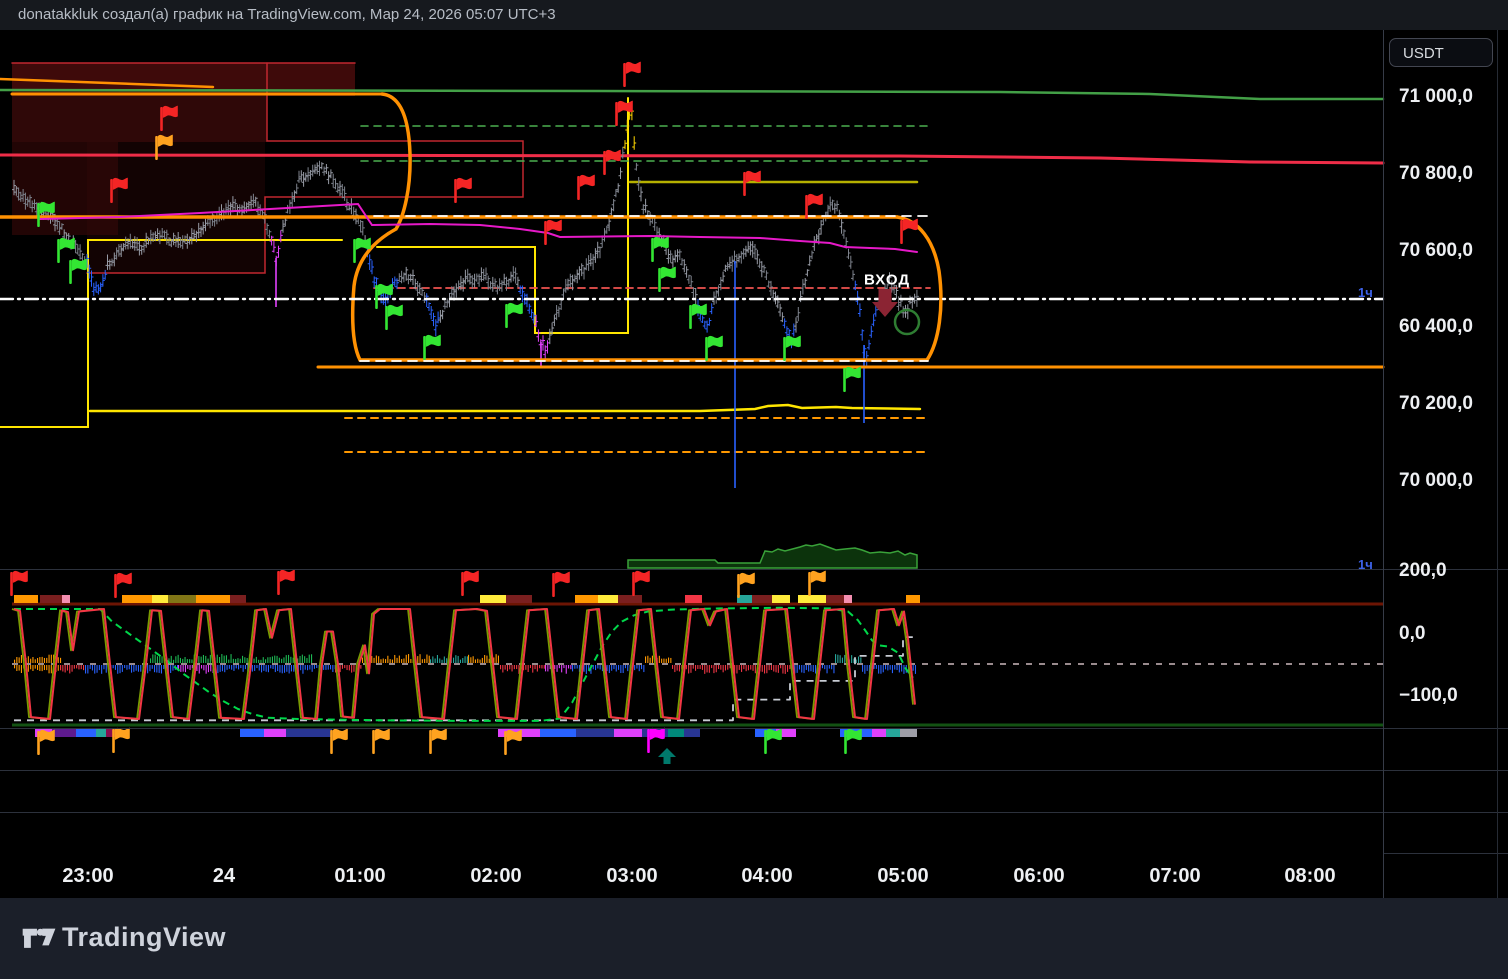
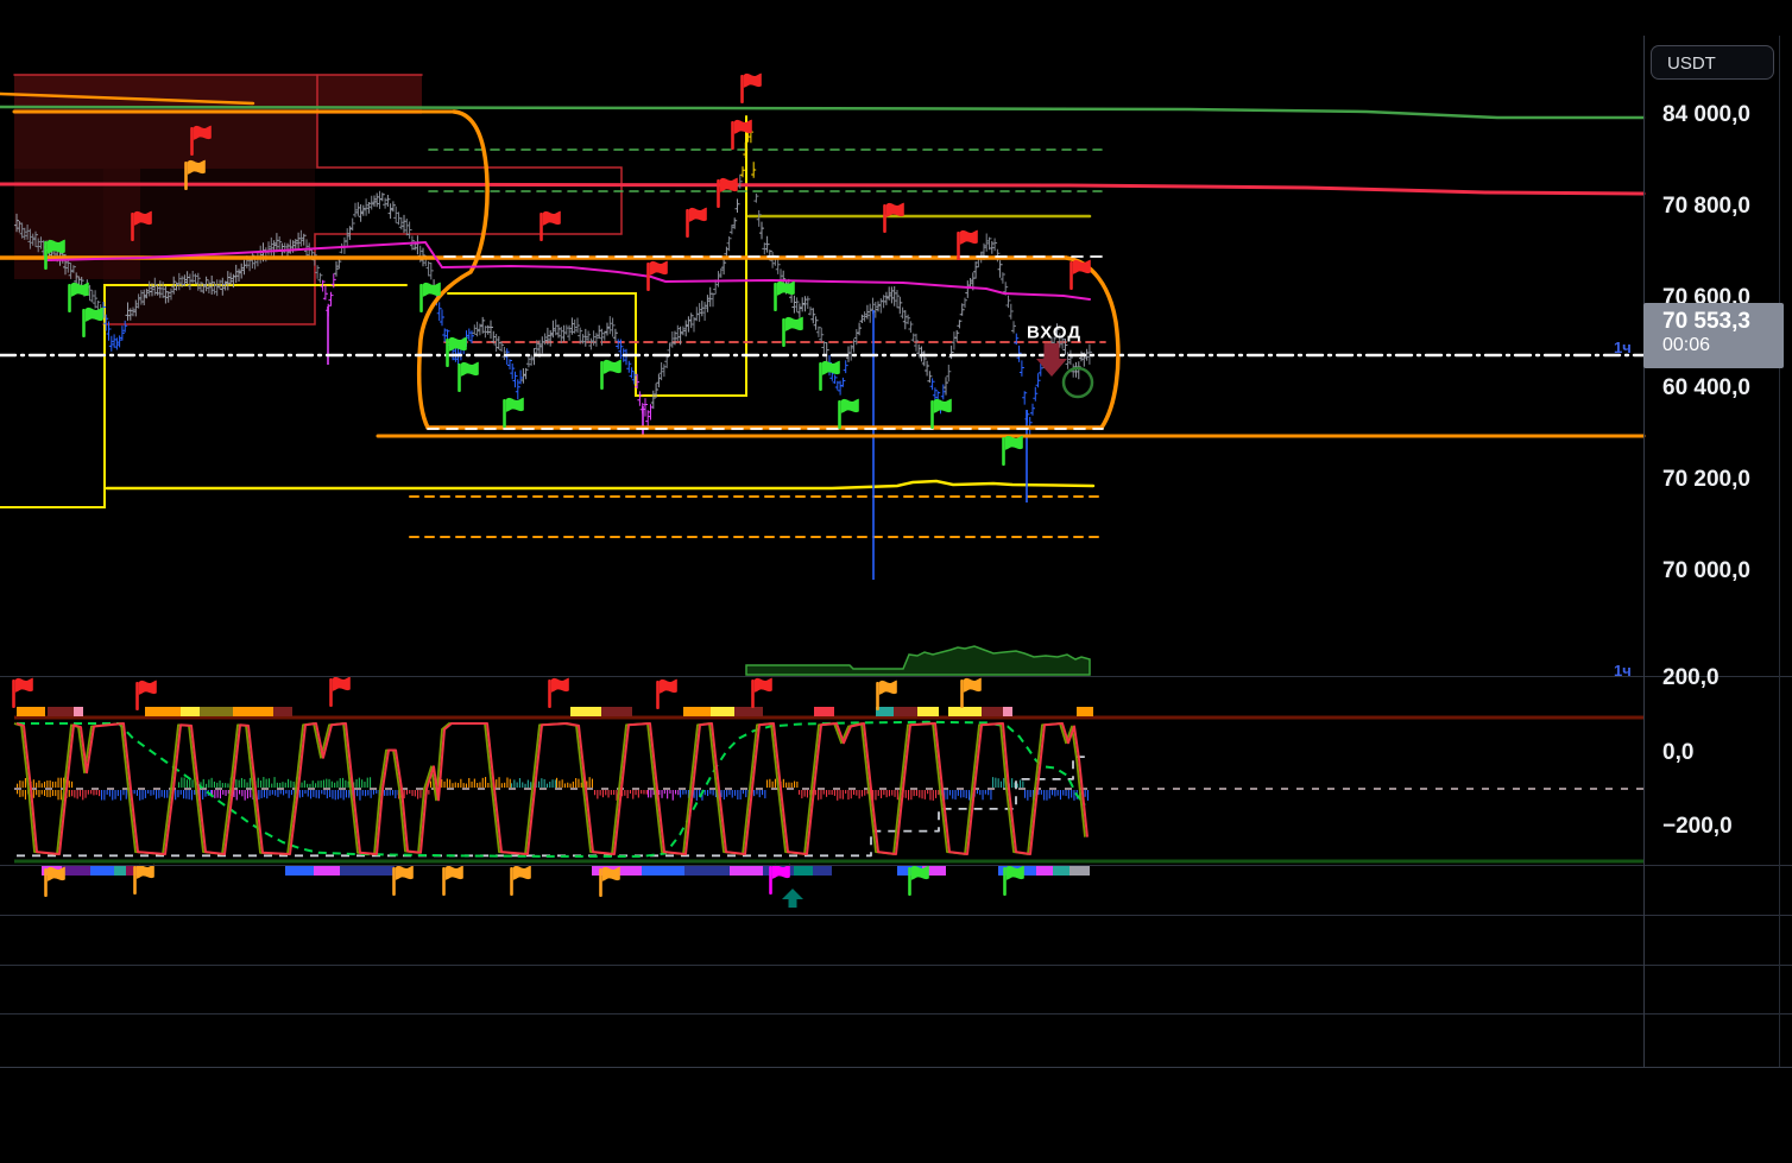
- donatakkluk создал(а) график на TradingView.com, Мар 24, 2026 05:07 UTC+3
  USDT
- 71 000,0
+ 84 000,0
  70 800,0
  70 600,0
  60 400,0
  70 200,0
  70 000,0
+ 70 553,3
+ 00:06
  200,0
  0,0
- −100,0
+ −200,0
  1ч
  1ч
  ВХОД
- 23:00
- 24
- 01:00
- 02:00
- 03:00
- 04:00
- 05:00
- 06:00
- 07:00
- 08:00
- TradingView
